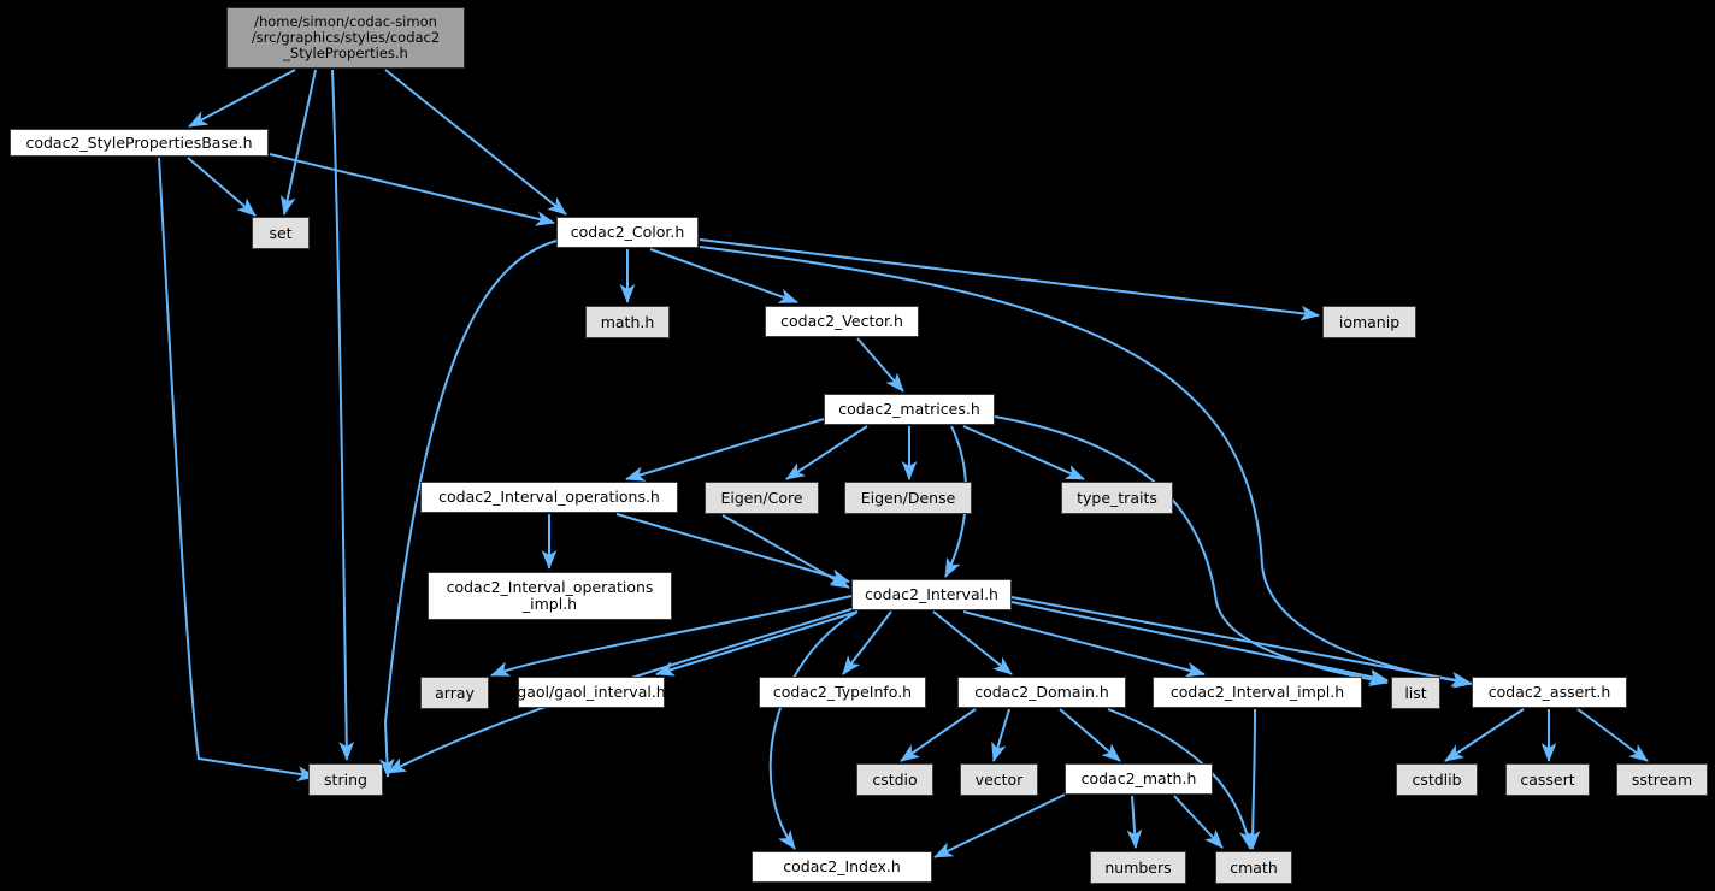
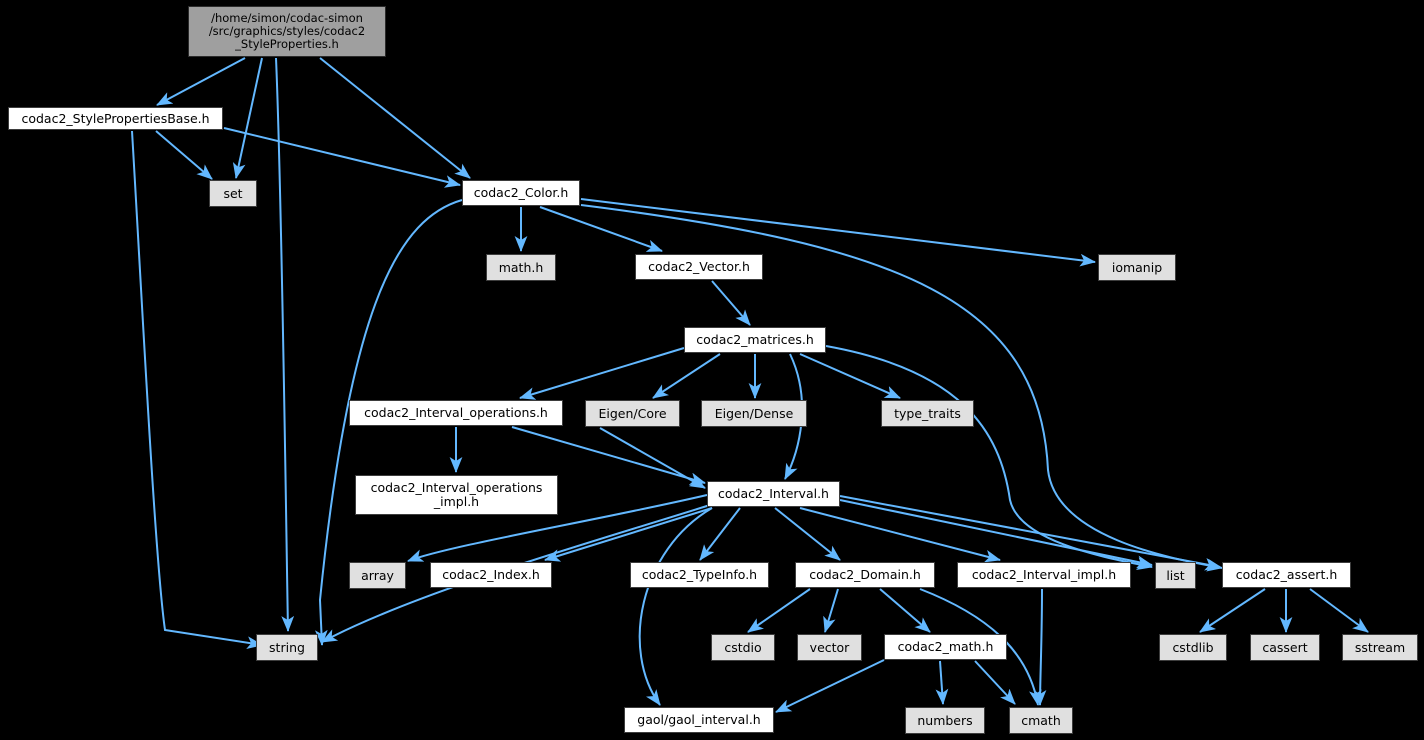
  /home/simon/codac-simon
  /src/graphics/styles/codac2
  _StyleProperties.h
  codac2_StylePropertiesBase.h
  set
  codac2_Color.h
  math.h
  codac2_Vector.h
  iomanip
  codac2_matrices.h
  codac2_Interval_operations.h
  Eigen/Core
  Eigen/Dense
  type_traits
  codac2_Interval_operations
  _impl.h
  codac2_Interval.h
  array
- gaol/gaol_interval.h
+ codac2_Index.h
  codac2_TypeInfo.h
  codac2_Domain.h
  codac2_Interval_impl.h
  list
  codac2_assert.h
  string
  cstdio
  vector
  codac2_math.h
  cstdlib
  cassert
  sstream
- codac2_Index.h
+ gaol/gaol_interval.h
  numbers
  cmath
